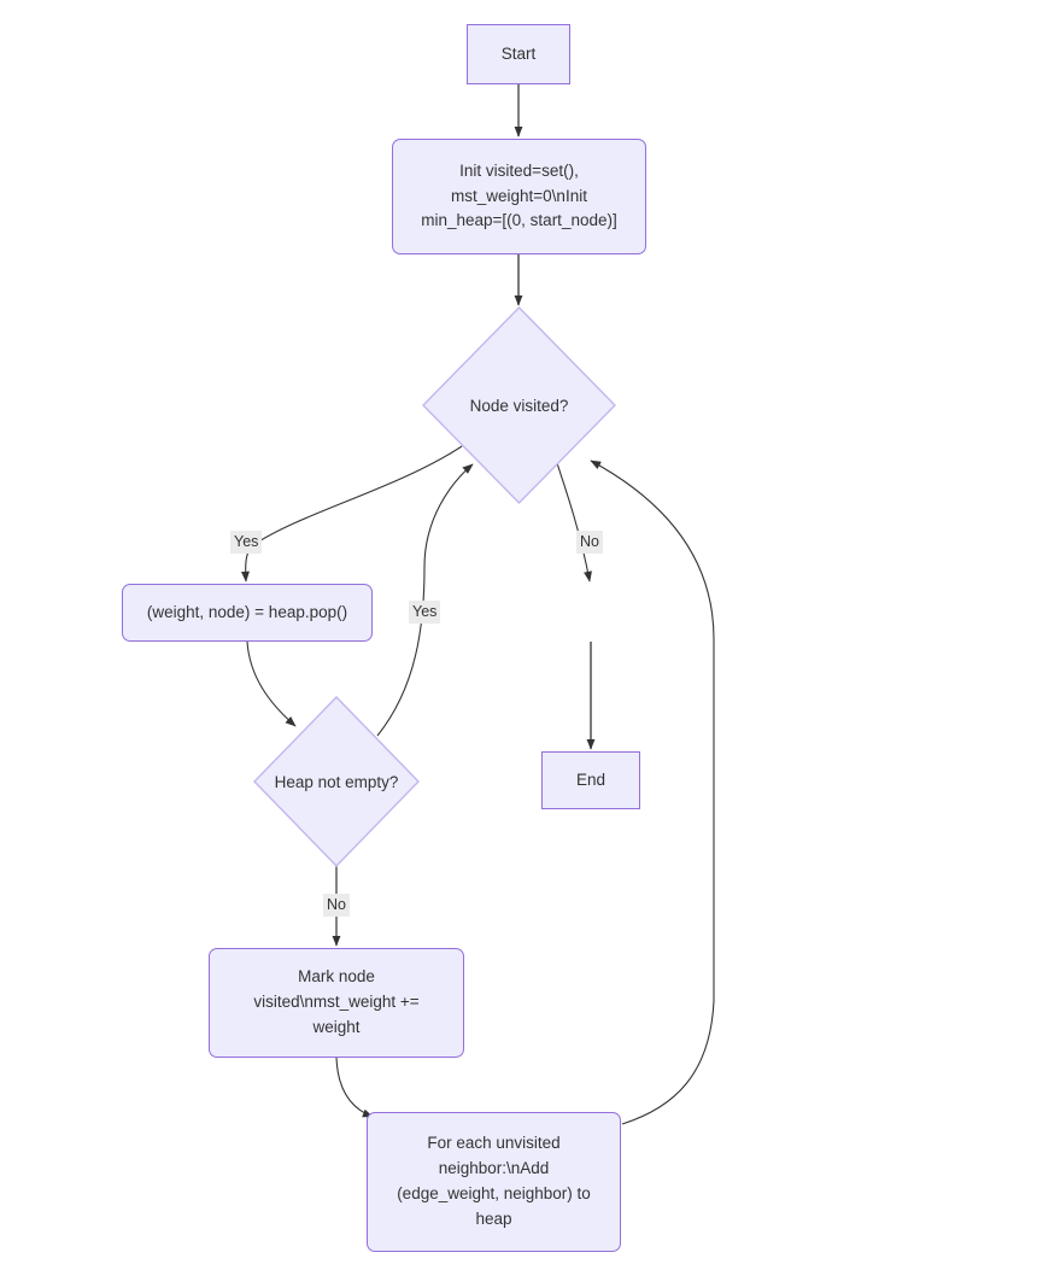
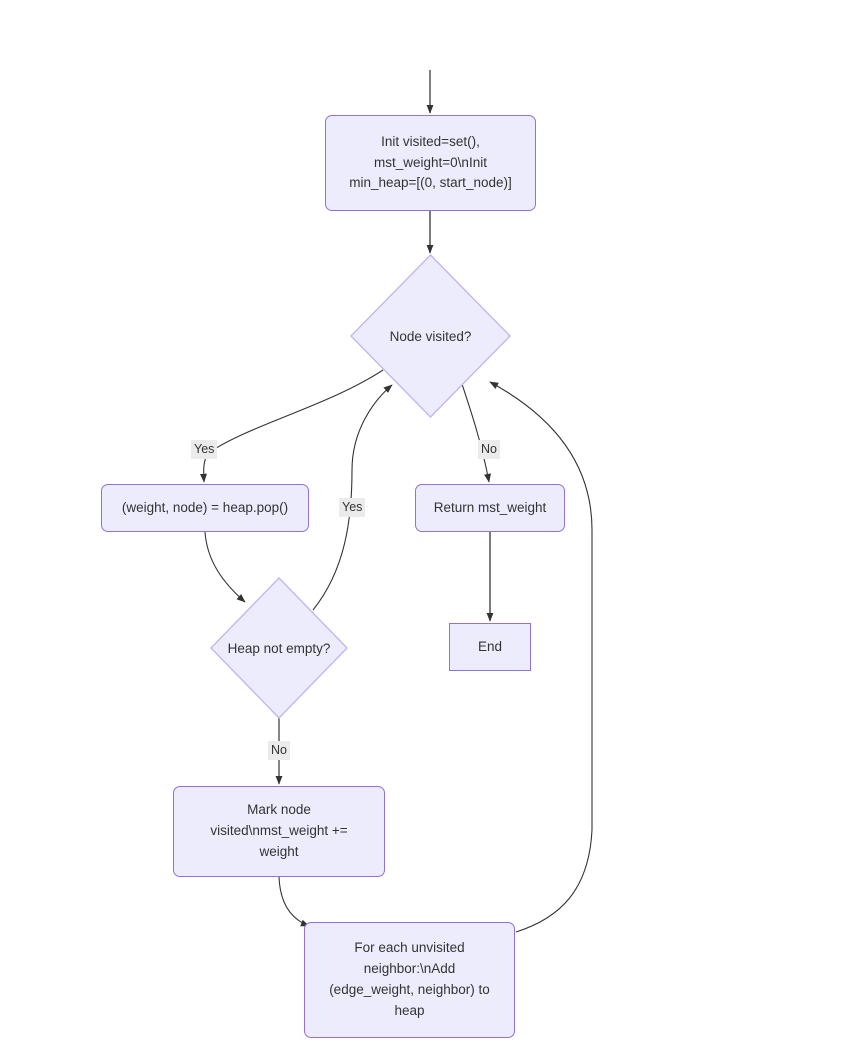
- Start
  Init visited=set(),
  mst_weight=0\nInit
  min_heap=[(0, start_node)]
  Node visited?
  (weight, node) = heap.pop()
+ Return mst_weight
  Heap not empty?
  End
  Mark node
  visited\nmst_weight +=
  weight
  For each unvisited
  neighbor:\nAdd
  (edge_weight, neighbor) to
  heap
  Yes
  No
  Yes
  No
